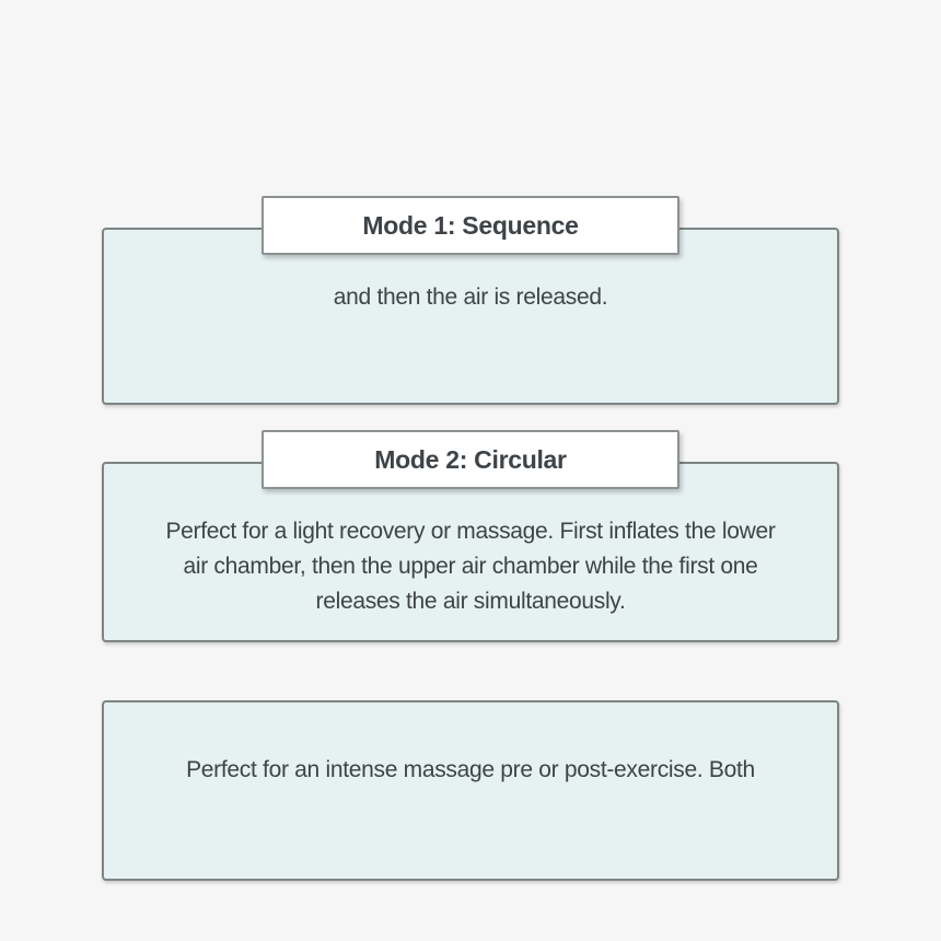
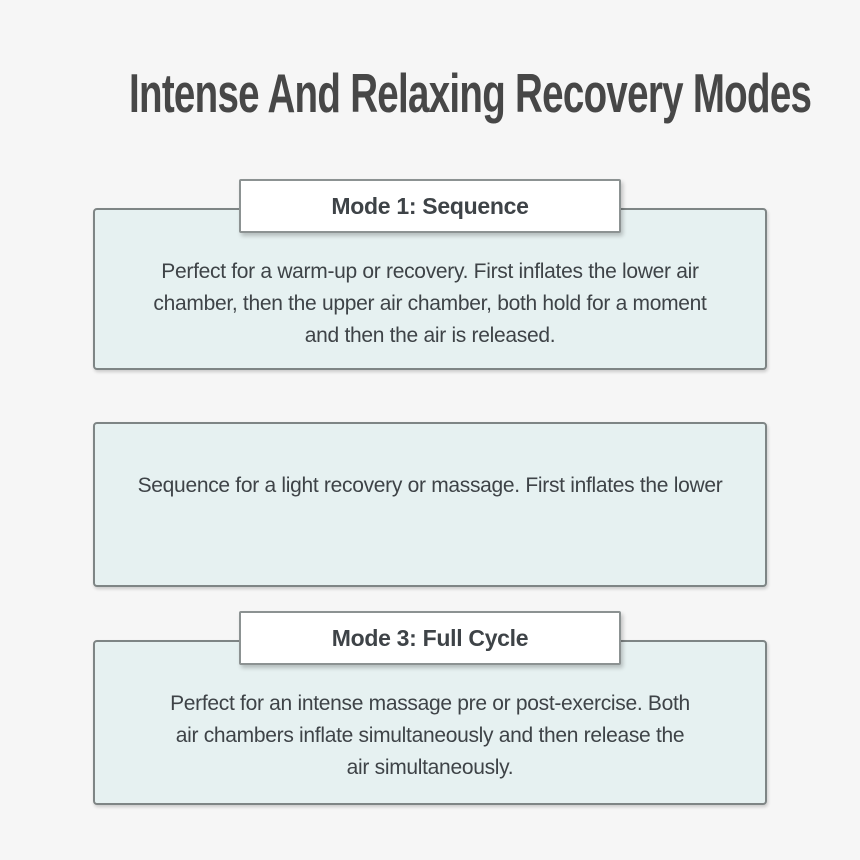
+ Intense And Relaxing Recovery Modes
+ Perfect for a warm-up or recovery. First inflates the lower air
+ chamber, then the upper air chamber, both hold for a moment
  and then the air is released.
  Mode 1: Sequence
- Perfect for a light recovery or massage. First inflates the lower
+ Sequence for a light recovery or massage. First inflates the lower
- air chamber, then the upper air chamber while the first one
- releases the air simultaneously.
- Mode 2: Circular
  Perfect for an intense massage pre or post-exercise. Both
+ air chambers inflate simultaneously and then release the
+ air simultaneously.
+ Mode 3: Full Cycle
